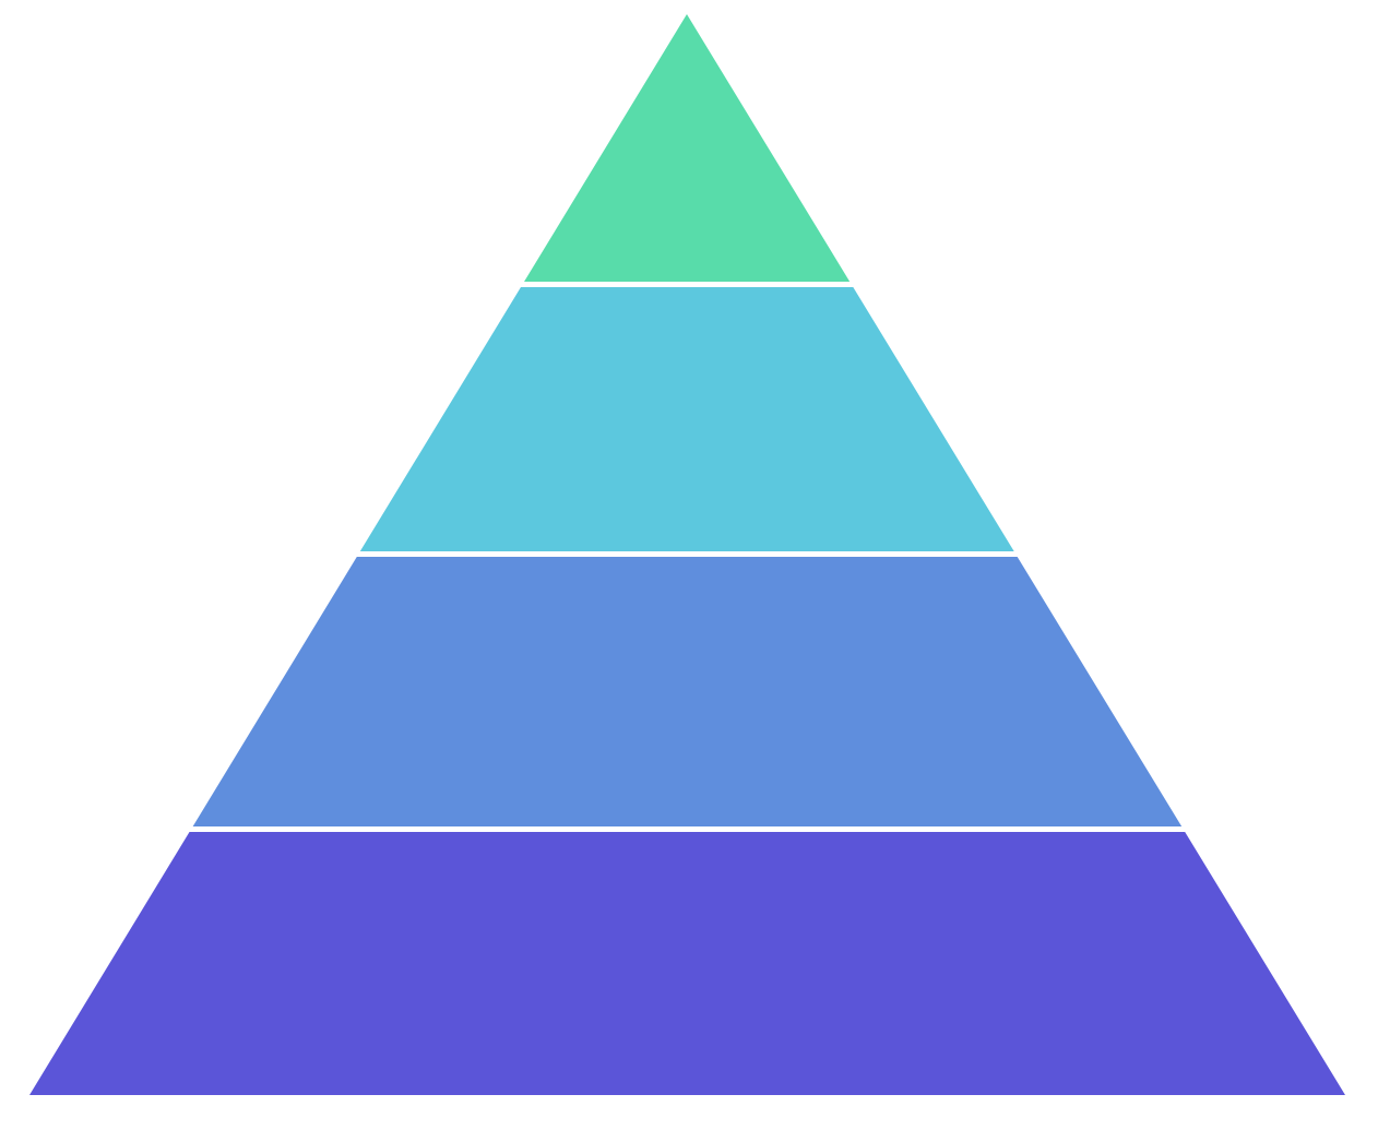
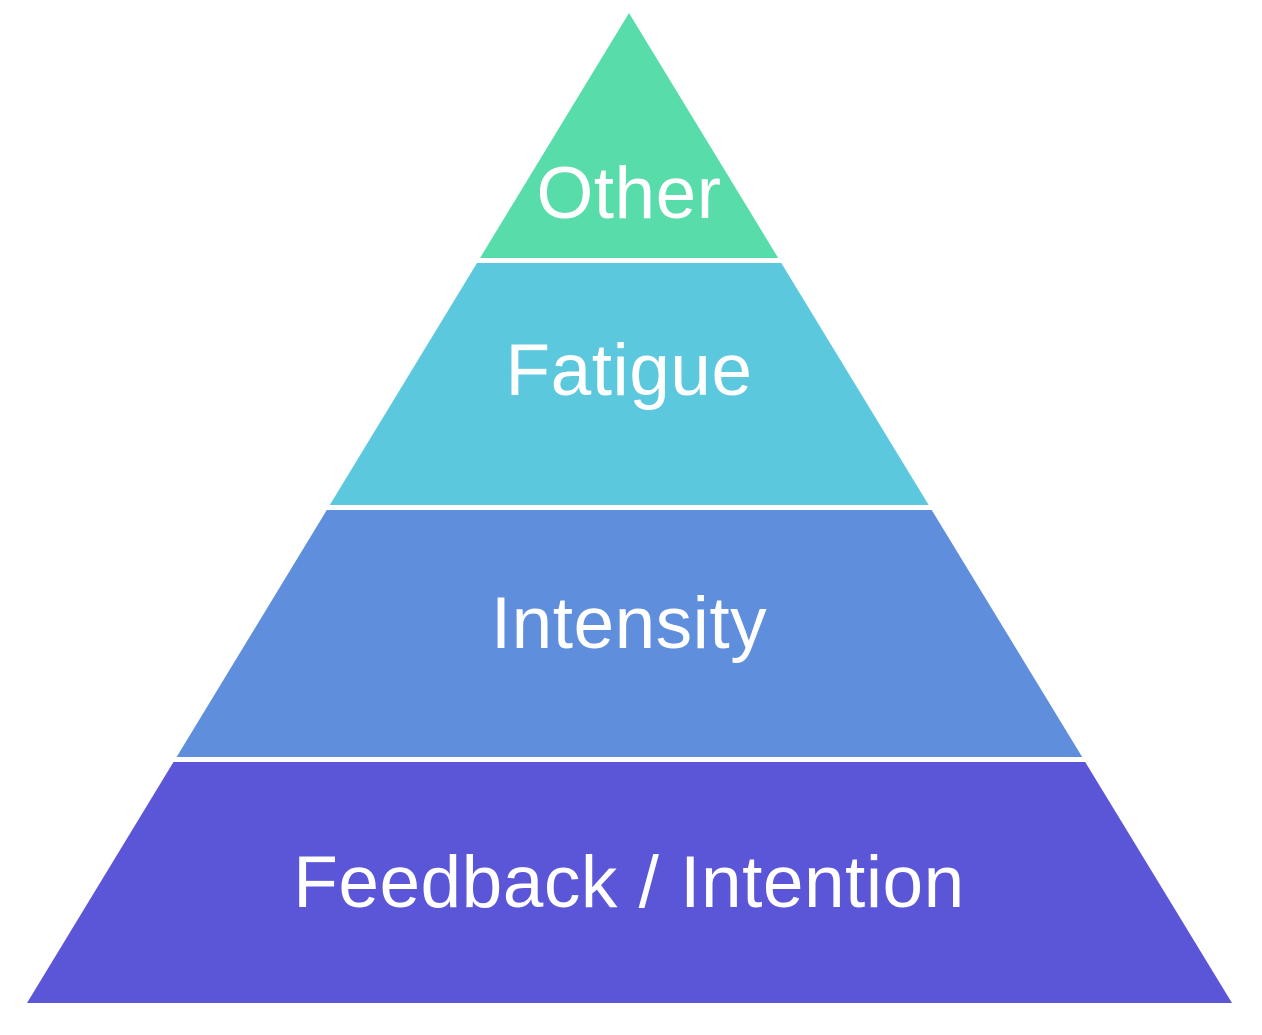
+ Other
+ Fatigue
+ Intensity
+ Feedback / Intention
